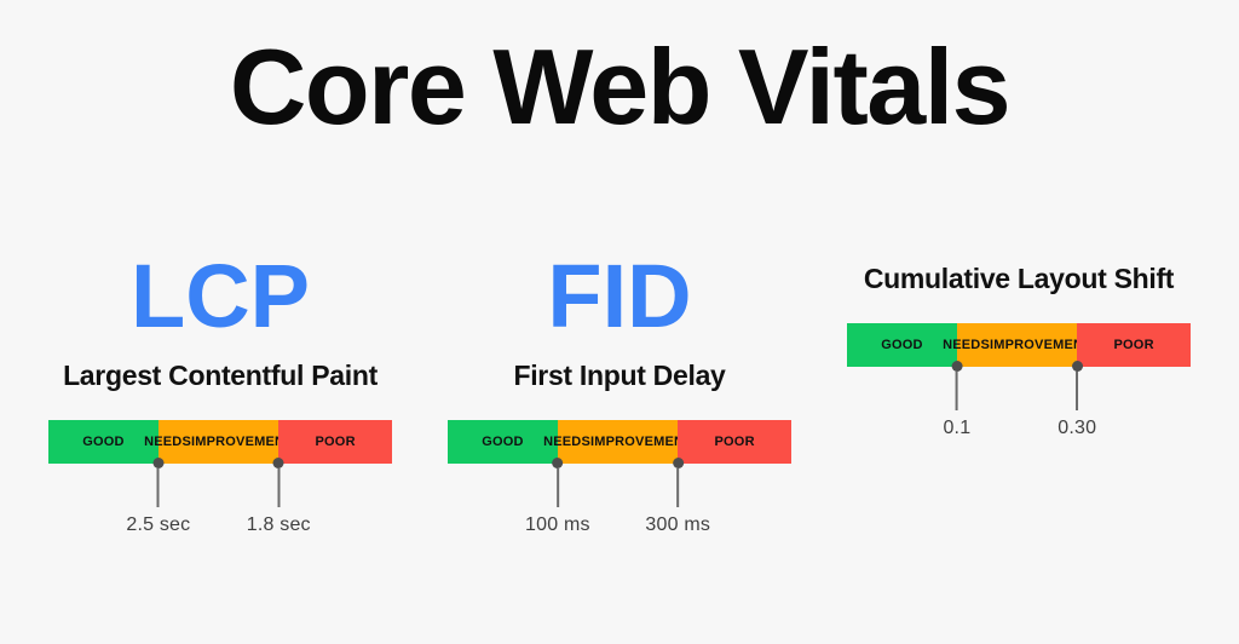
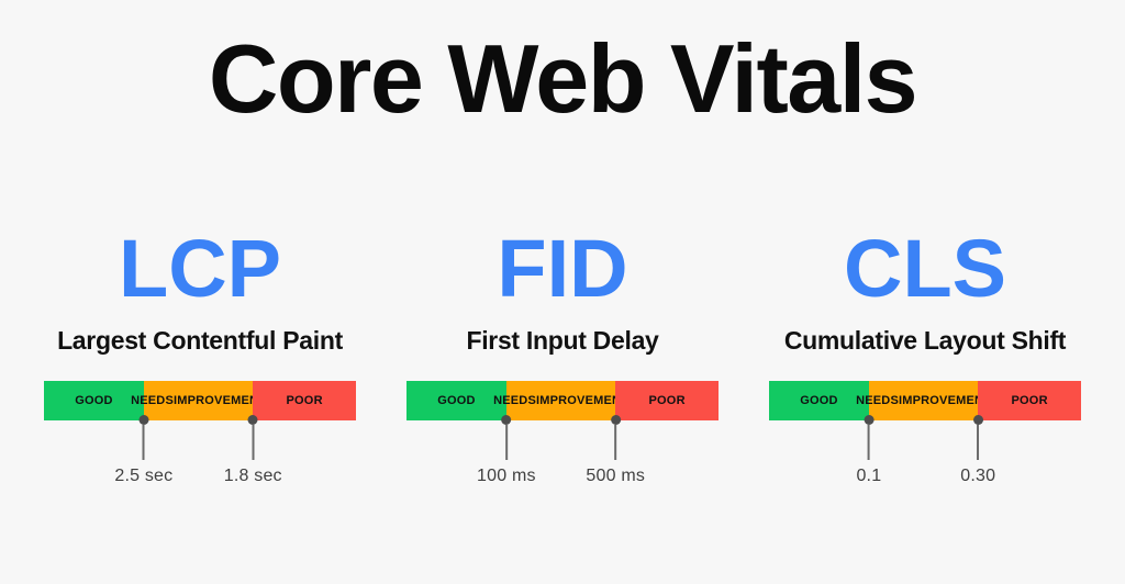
  Core Web Vitals
  LCP
  Largest Contentful Paint
  GOOD
  NEEDS
  IMPROVEME
  POOR
  2.5 sec
  1.8 sec
  FID
  First Input Delay
  GOOD
  NEEDS
  IMPROVEME
  POOR
  100 ms
- 300 ms
+ 500 ms
+ CLS
  Cumulative Layout Shift
  GOOD
  NEEDS
  IMPROVEME
  POOR
  0.1
  0.30
